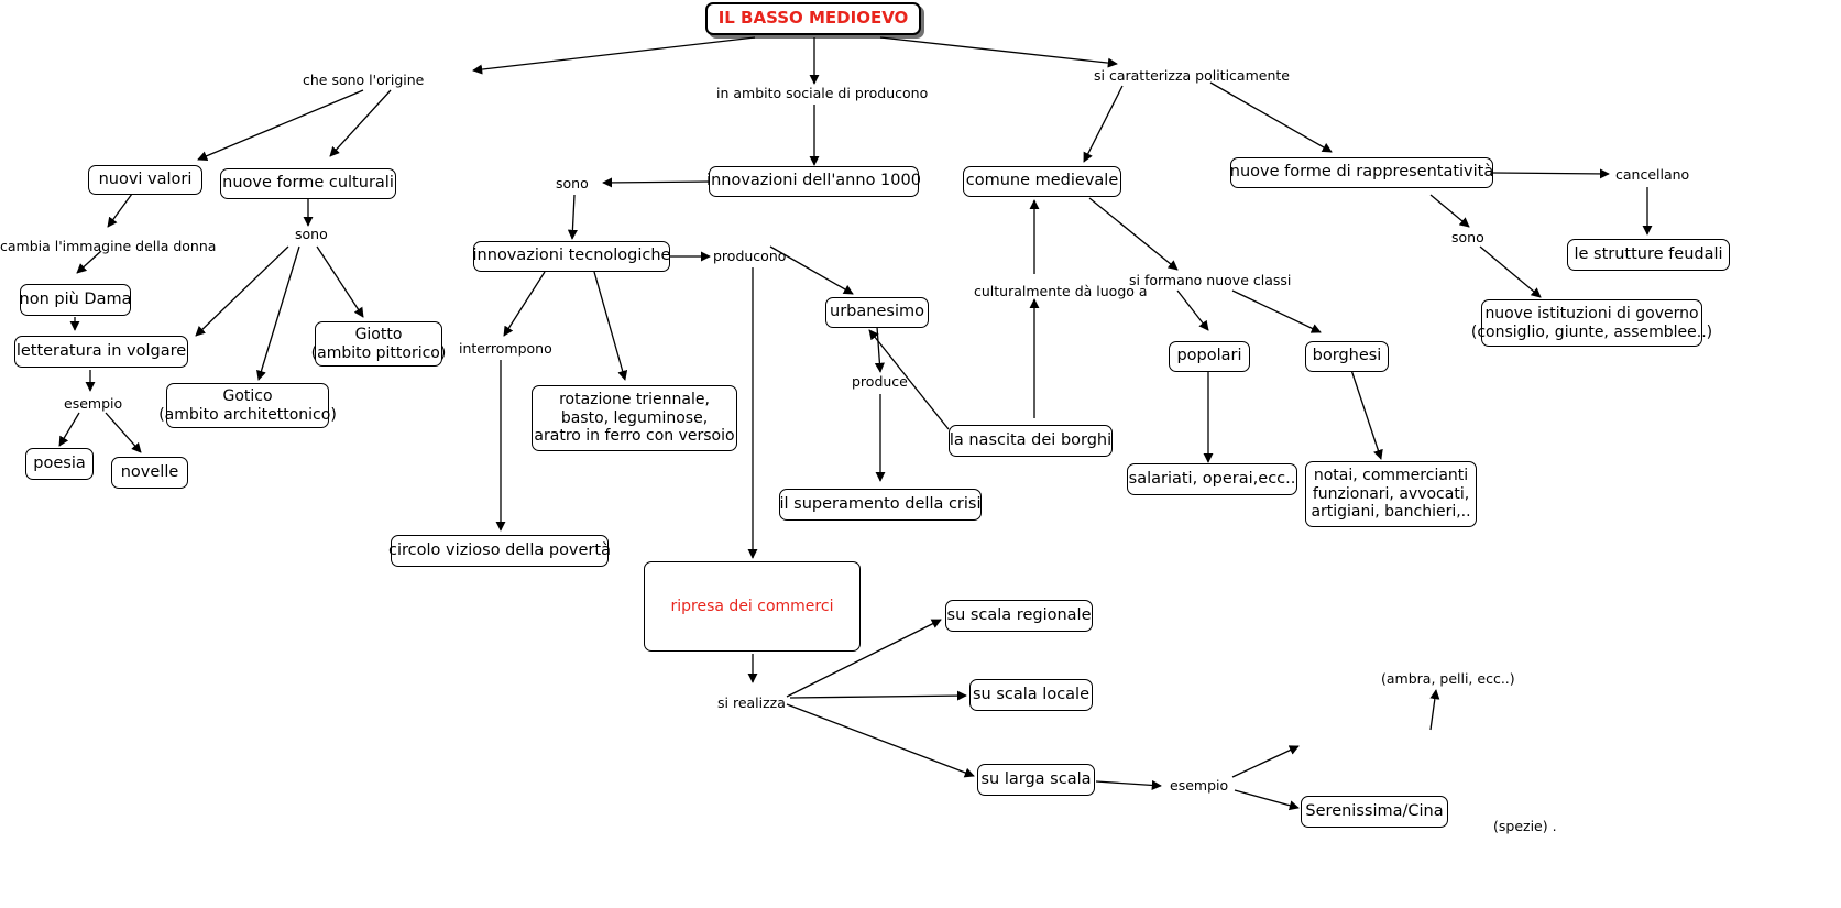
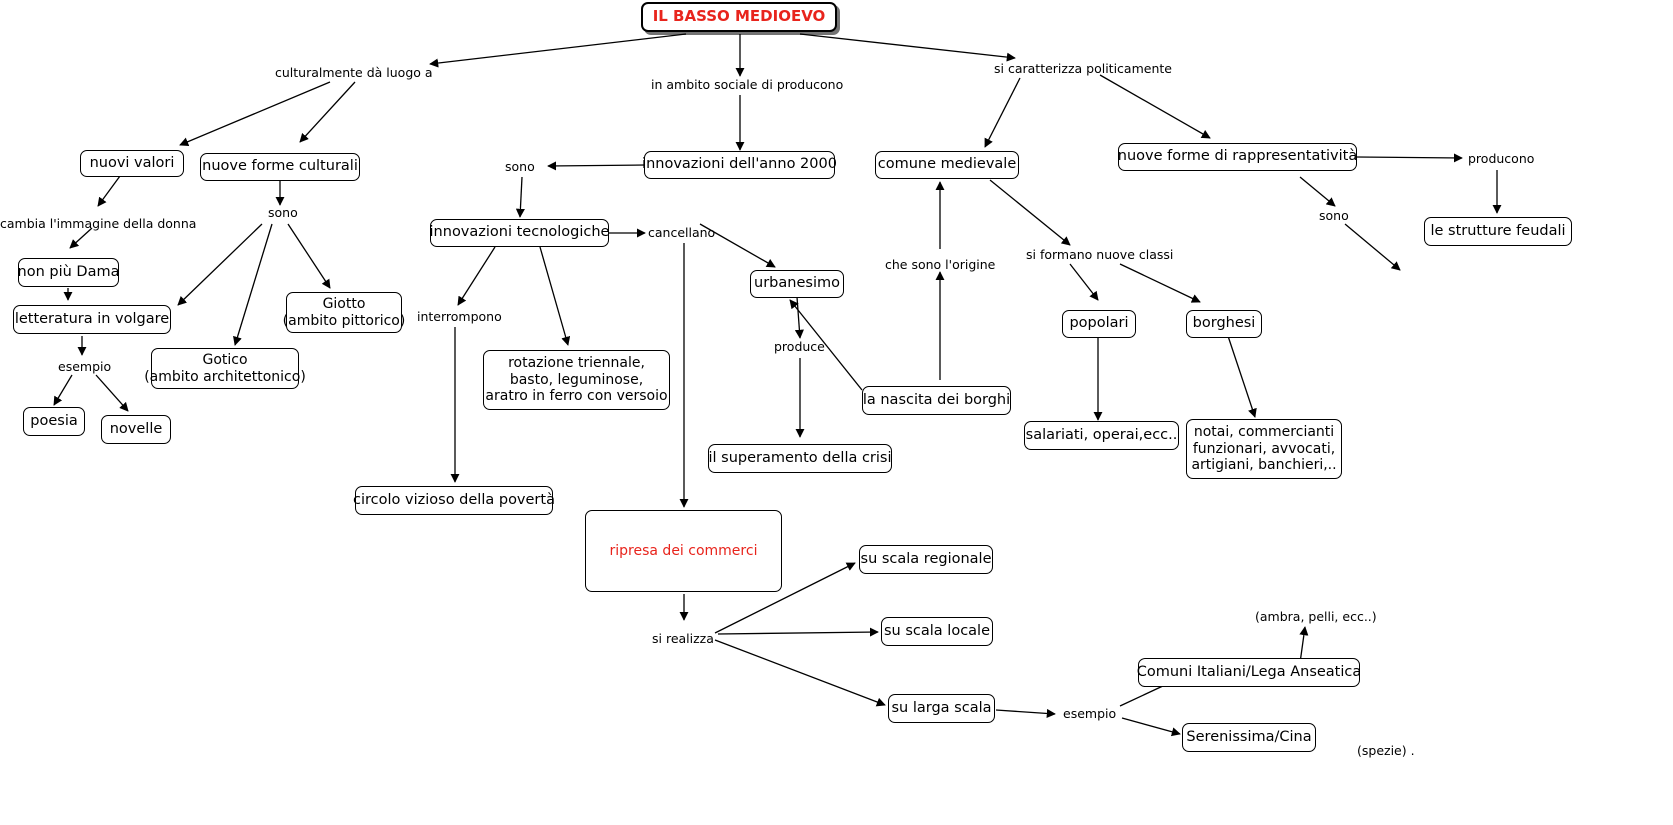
  IL BASSO MEDIOEVO
  nuovi valori
  nuove forme culturali
  non più Dama
  letteratura in volgare
  poesia
  novelle
  Gotico
  (ambito architettonico)
  Giotto
  (ambito pittorico)
- innovazioni dell'anno 1000
+ innovazioni dell'anno 2000
  innovazioni tecnologiche
  circolo vizioso della povertà
  rotazione triennale,
  basto, leguminose,
  aratro in ferro con versoio
  urbanesimo
  il superamento della crisi
  la nascita dei borghi
  ripresa dei commerci
  comune medievale
  popolari
  borghesi
  salariati, operai,ecc..
  notai, commercianti
  funzionari, avvocati,
  artigiani, banchieri,..
  nuove forme di rappresentatività
  le strutture feudali
- nuove istituzioni di governo
- (consiglio, giunte, assemblee..)
  su scala regionale
  su scala locale
  su larga scala
+ Comuni Italiani/Lega Anseatica
  Serenissima/Cina
- che sono l'origine
+ culturalmente dà luogo a
  in ambito sociale di producono
  si caratterizza politicamente
  cambia l'immagine della donna
  sono
  esempio
  sono
- producono
+ cancellano
  interrompono
  produce
- culturalmente dà luogo a
+ che sono l'origine
  si formano nuove classi
- cancellano
+ producono
  sono
  si realizza
  esempio
  (ambra, pelli, ecc..)
  (spezie) .
